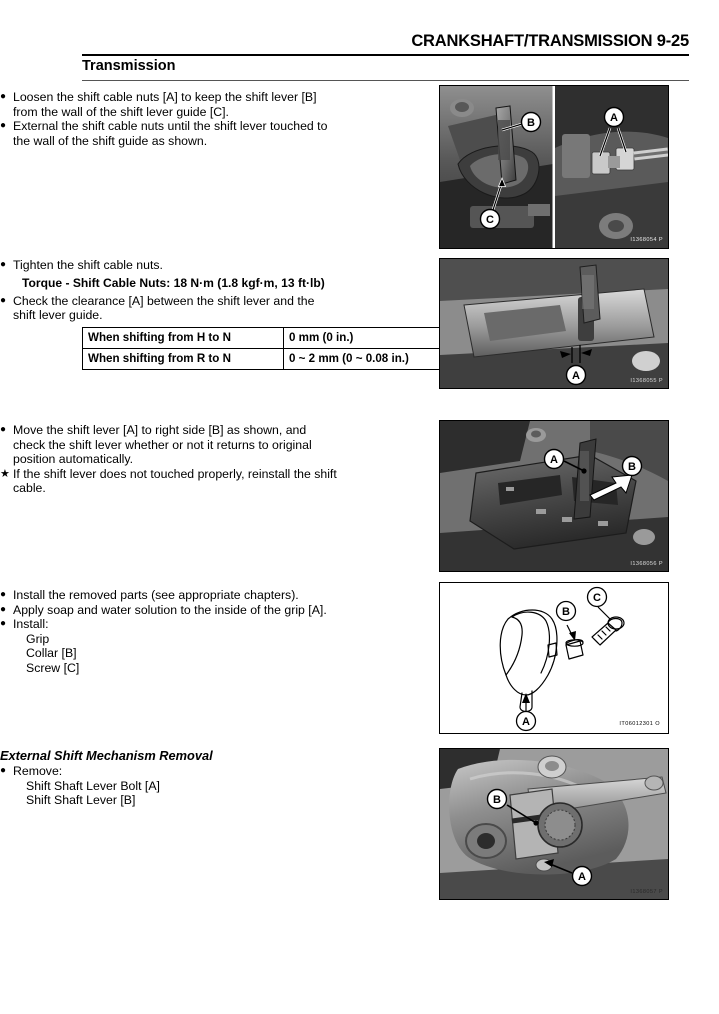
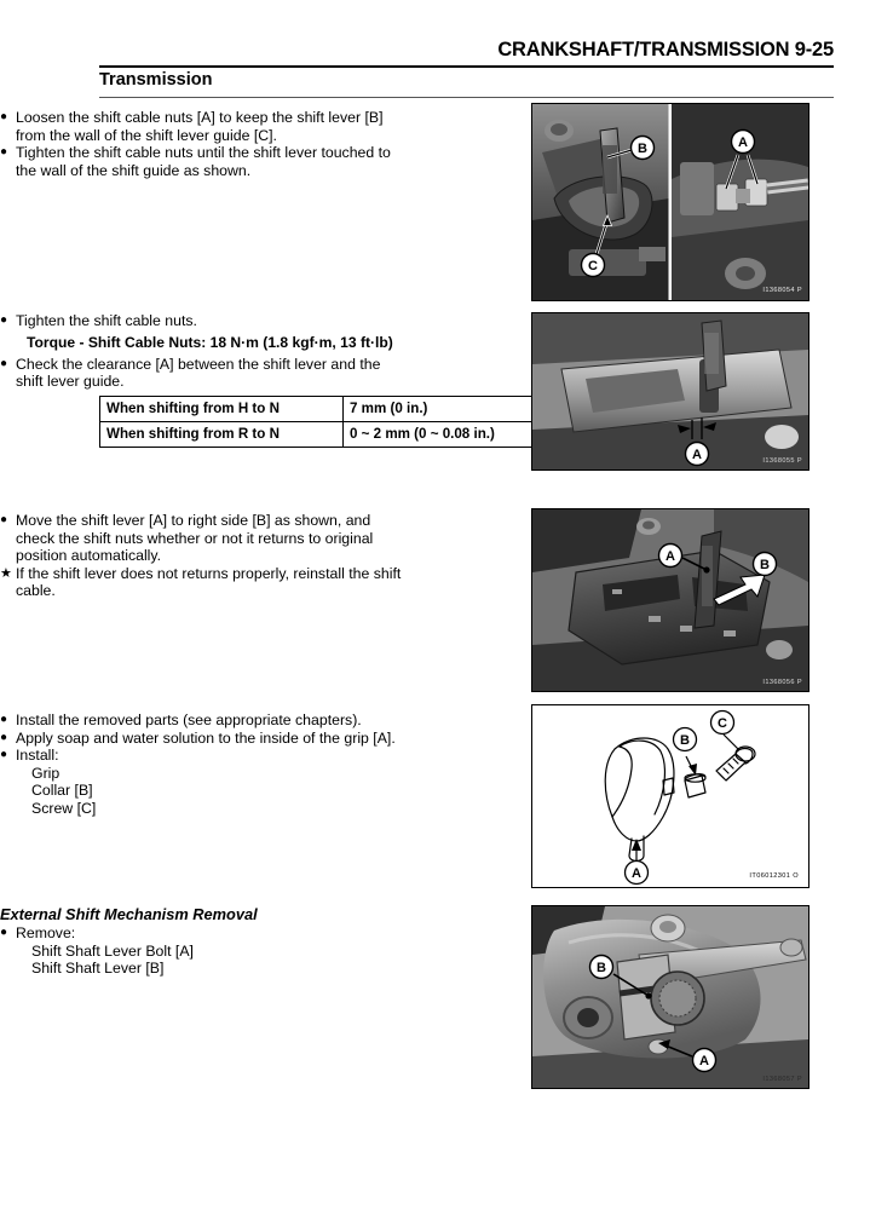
  CRANKSHAFT/TRANSMISSION 9-25
  Transmission
  ●
  Loosen the shift cable nuts [A] to keep the shift lever [B]
  from the wall of the shift lever guide [C].
  ●
- External the shift cable nuts until the shift lever touched to
+ Tighten the shift cable nuts until the shift lever touched to
  the wall of the shift guide as shown.
  ●
  Tighten the shift cable nuts.
  Torque - Shift Cable Nuts: 18 N·m (1.8 kgf·m, 13 ft·lb)
  ●
  Check the clearance [A] between the shift lever and the
  shift lever guide.
- When shifting from H to N	0 mm (0 in.)
+ When shifting from H to N	7 mm (0 in.)
  When shifting from R to N	0 ~ 2 mm (0 ~ 0.08 in.)
  ●
  Move the shift lever [A] to right side [B] as shown, and
- check the shift lever whether or not it returns to original
+ check the shift nuts whether or not it returns to original
  position automatically.
  ★
- If the shift lever does not touched properly, reinstall the shift
+ If the shift lever does not returns properly, reinstall the shift
  cable.
  ●
  Install the removed parts (see appropriate chapters).
  ●
  Apply soap and water solution to the inside of the grip [A].
  ●
  Install:
  Grip
  Collar [B]
  Screw [C]
  External Shift Mechanism Removal
  ●
  Remove:
  Shift Shaft Lever Bolt [A]
  Shift Shaft Lever [B]
  B
  C
  A
  A
  A
  B
  A
  B
  C
  B
  A
